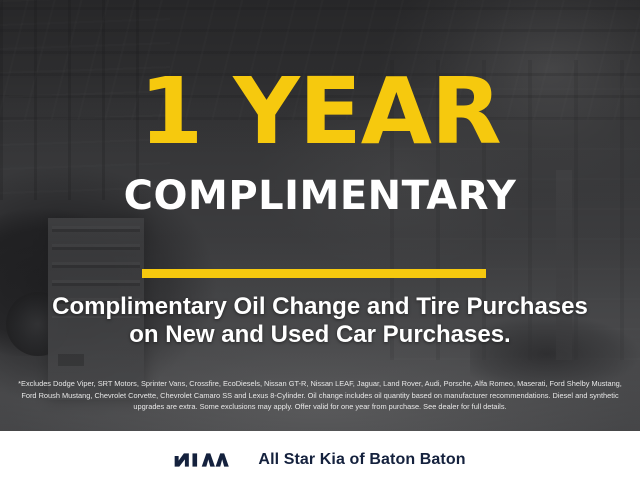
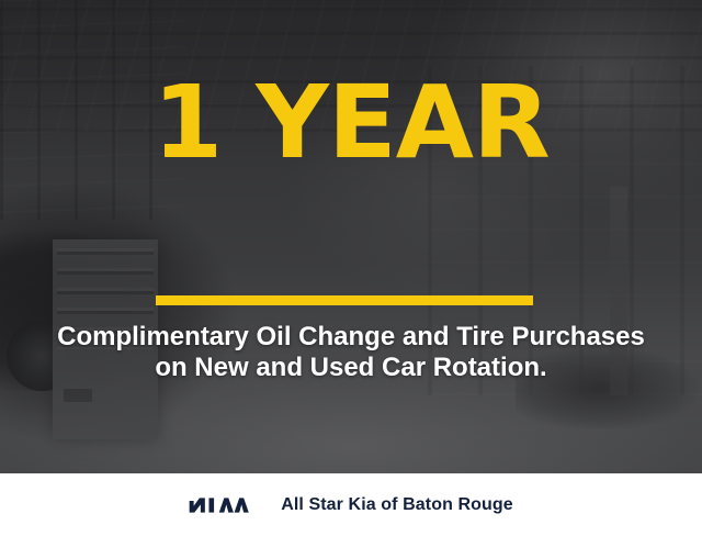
  1 YEAR
- COMPLIMENTARY
  Complimentary Oil Change and Tire Purchases
- on New and Used Car Purchases.
+ on New and Used Car Rotation.
- *Excludes Dodge Viper, SRT Motors, Sprinter Vans, Crossfire, EcoDiesels, Nissan GT-R, Nissan LEAF, Jaguar, Land Rover, Audi, Porsche, Alfa Romeo, Maserati, Ford Shelby Mustang, Ford Roush Mustang, Chevrolet Corvette, Chevrolet Camaro SS and Lexus 8-Cylinder. Oil change includes oil quantity based on manufacturer recommendations. Diesel and synthetic upgrades are extra. Some exclusions may apply. Offer valid for one year from purchase. See dealer for full details.
- All Star Kia of Baton Baton
+ All Star Kia of Baton Rouge
